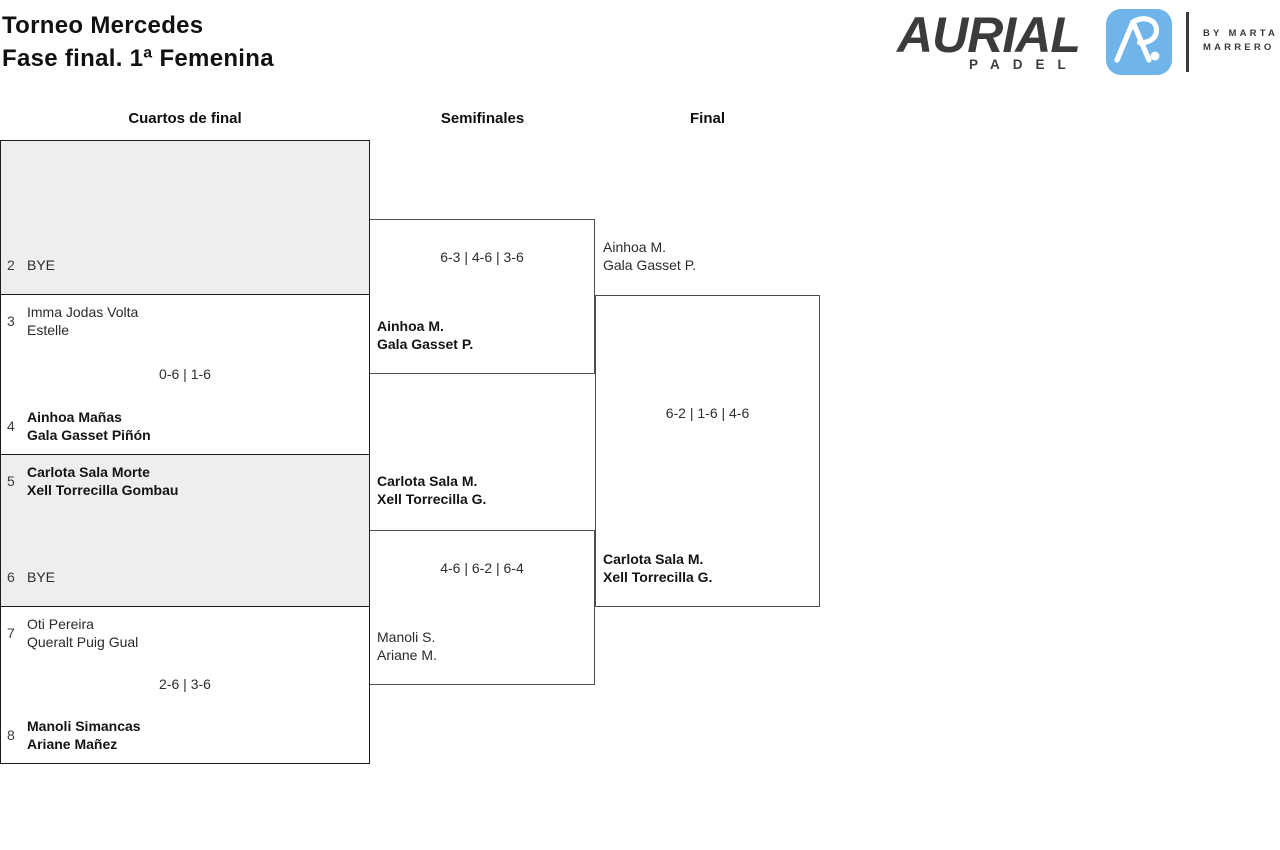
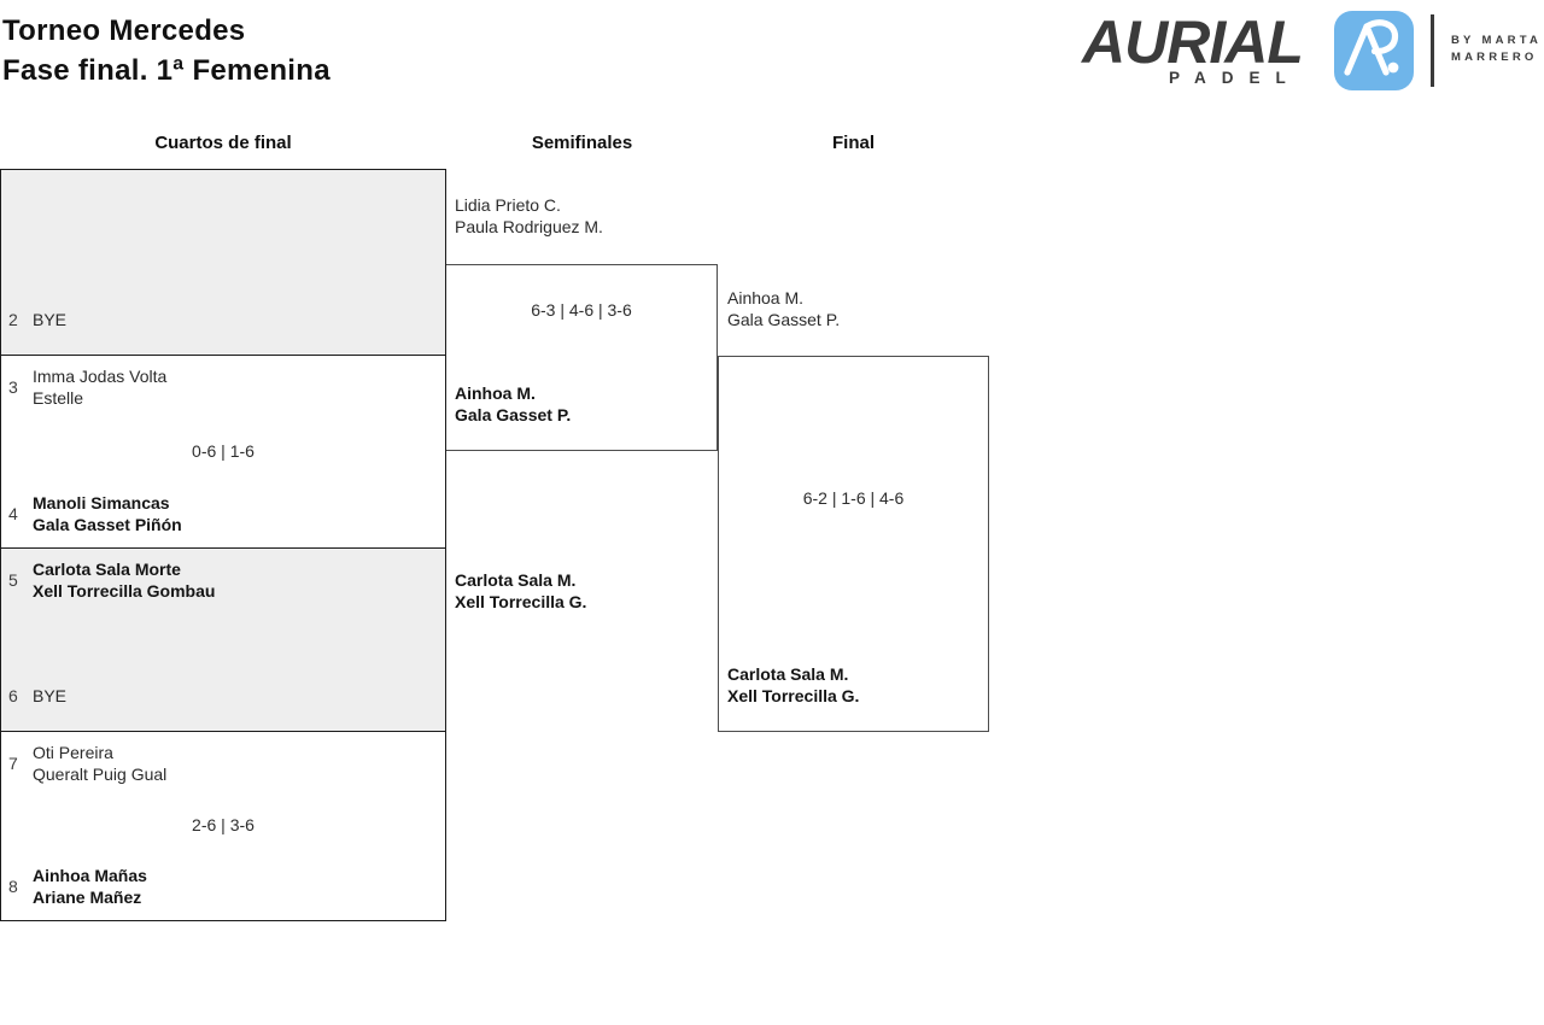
  Torneo Mercedes
  Fase final. 1ª Femenina
  AURIAL
  PADEL
  BY MARTA
  MARRERO
  Cuartos de final
  Semifinales
  Final
  2
  BYE
  3
  Imma Jodas Volta
  Estelle
  0-6 | 1-6
  4
- Ainhoa Mañas
+ Manoli Simancas
  Gala Gasset Piñón
  5
  Carlota Sala Morte
  Xell Torrecilla Gombau
  6
  BYE
  7
  Oti Pereira
  Queralt Puig Gual
  2-6 | 3-6
  8
- Manoli Simancas
+ Ainhoa Mañas
  Ariane Mañez
+ Lidia Prieto C.
+ Paula Rodriguez M.
  6-3 | 4-6 | 3-6
  Ainhoa M.
  Gala Gasset P.
  Carlota Sala M.
  Xell Torrecilla G.
- 4-6 | 6-2 | 6-4
- Manoli S.
- Ariane M.
  Ainhoa M.
  Gala Gasset P.
  6-2 | 1-6 | 4-6
  Carlota Sala M.
  Xell Torrecilla G.
